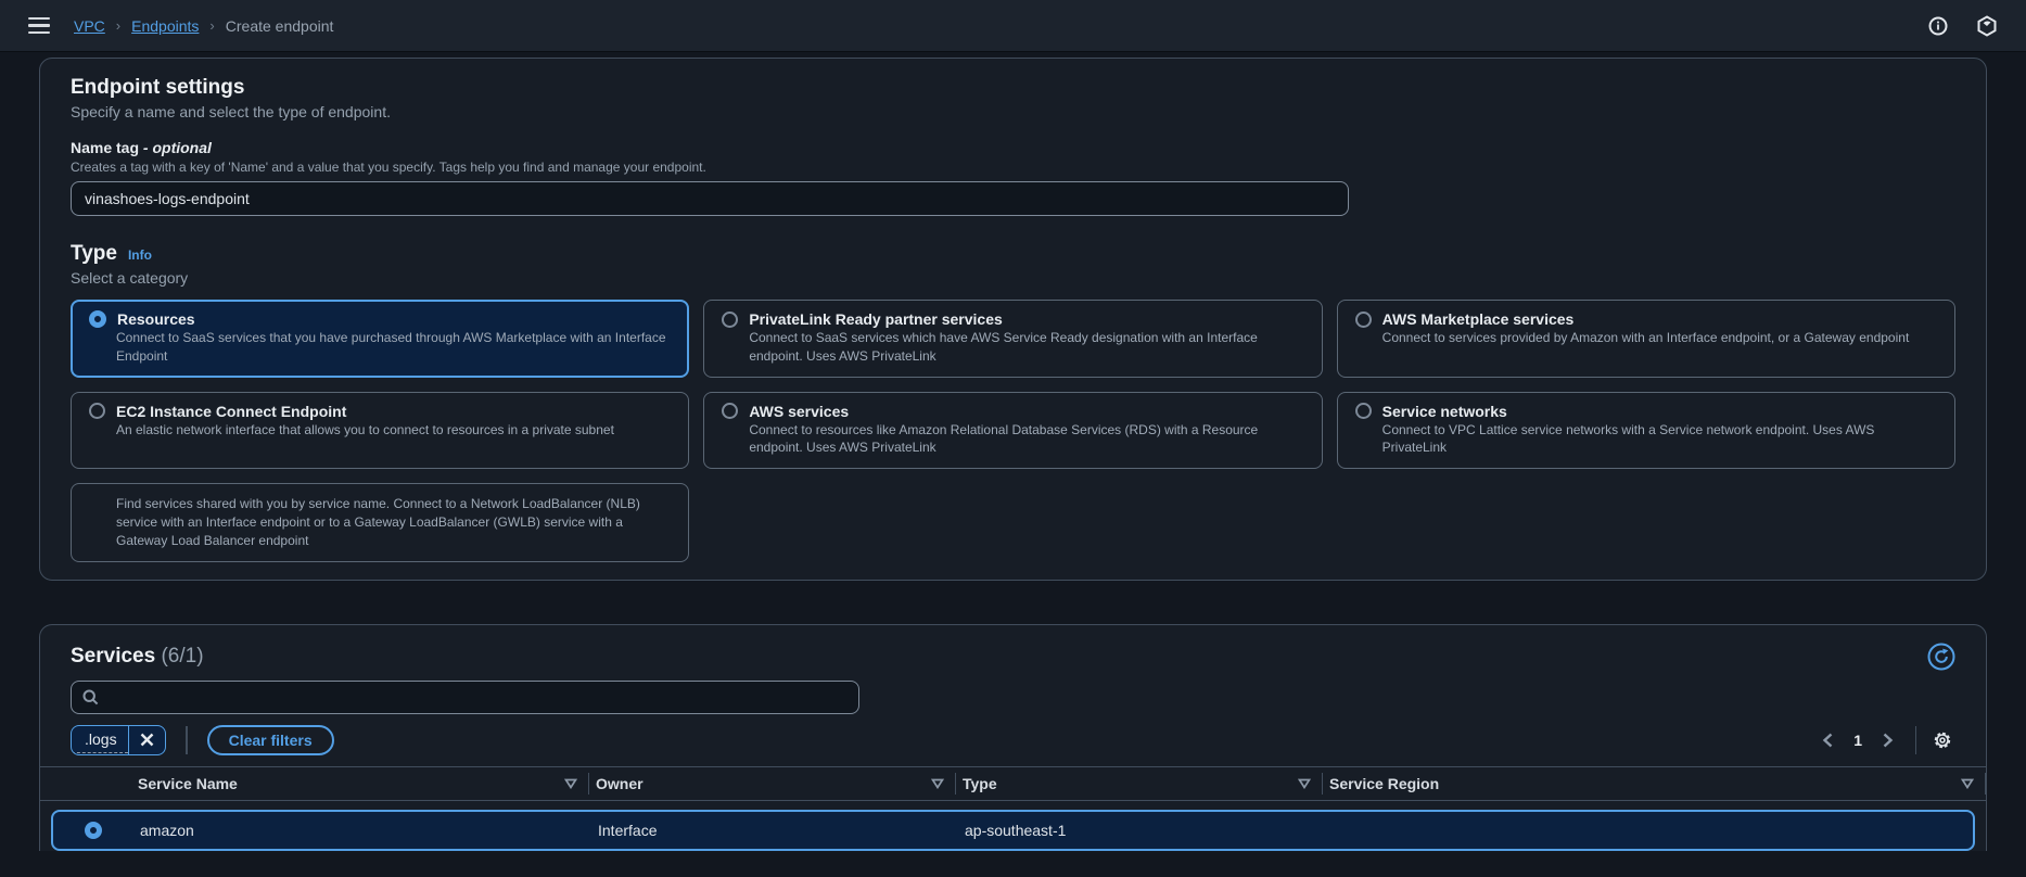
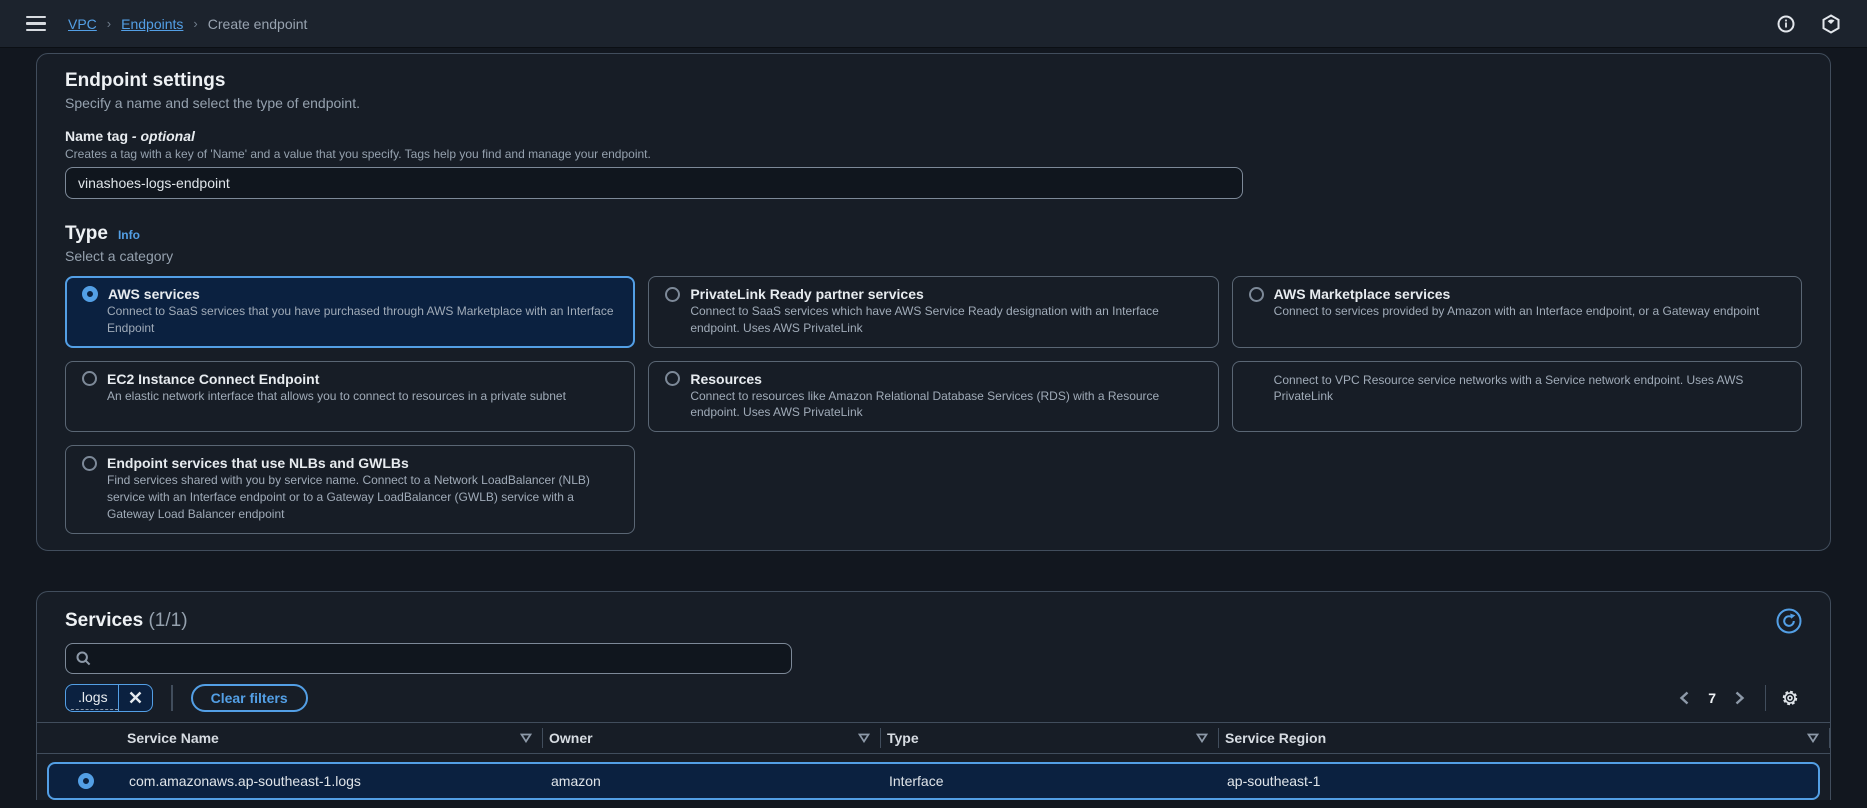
  VPC
  ›
  Endpoints
  ›
  Create endpoint
  Endpoint settings
  Specify a name and select the type of endpoint.
  Name tag - optional
  Creates a tag with a key of 'Name' and a value that you specify. Tags help you find and manage your endpoint.
  vinashoes-logs-endpoint
  Type
  Info
  Select a category
- Resources
+ AWS services
  Connect to SaaS services that you have purchased through AWS Marketplace with an Interface Endpoint
  PrivateLink Ready partner services
  Connect to SaaS services which have AWS Service Ready designation with an Interface endpoint. Uses AWS PrivateLink
  AWS Marketplace services
  Connect to services provided by Amazon with an Interface endpoint, or a Gateway endpoint
  EC2 Instance Connect Endpoint
  An elastic network interface that allows you to connect to resources in a private subnet
- AWS services
+ Resources
  Connect to resources like Amazon Relational Database Services (RDS) with a Resource endpoint. Uses AWS PrivateLink
- Service networks
- Connect to VPC Lattice service networks with a Service network endpoint. Uses AWS PrivateLink
+ Connect to VPC Resource service networks with a Service network endpoint. Uses AWS PrivateLink
+ Endpoint services that use NLBs and GWLBs
  Find services shared with you by service name. Connect to a Network LoadBalancer (NLB) service with an Interface endpoint or to a Gateway LoadBalancer (GWLB) service with a Gateway Load Balancer endpoint
- Services (6/1)
+ Services (1/1)
  .logs
  Clear filters
- 1
+ 7
  Service Name
  Owner
  Type
  Service Region
+ com.amazonaws.ap-southeast-1.logs
  amazon
  Interface
  ap-southeast-1
